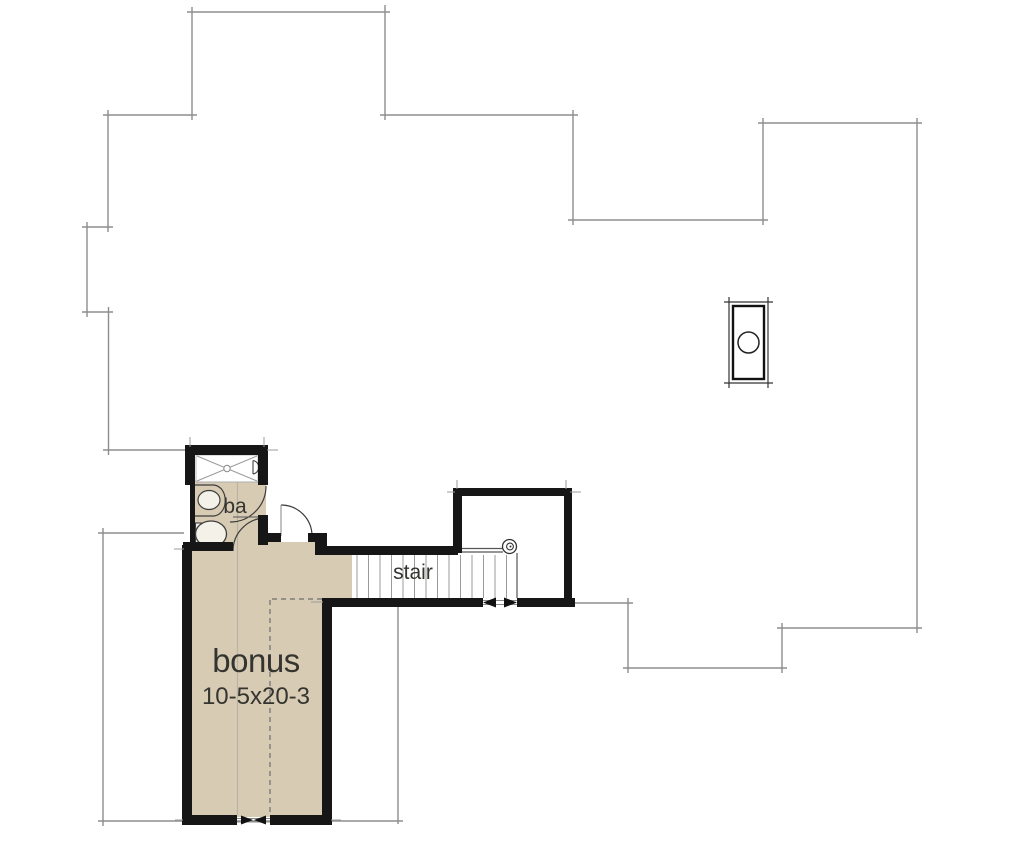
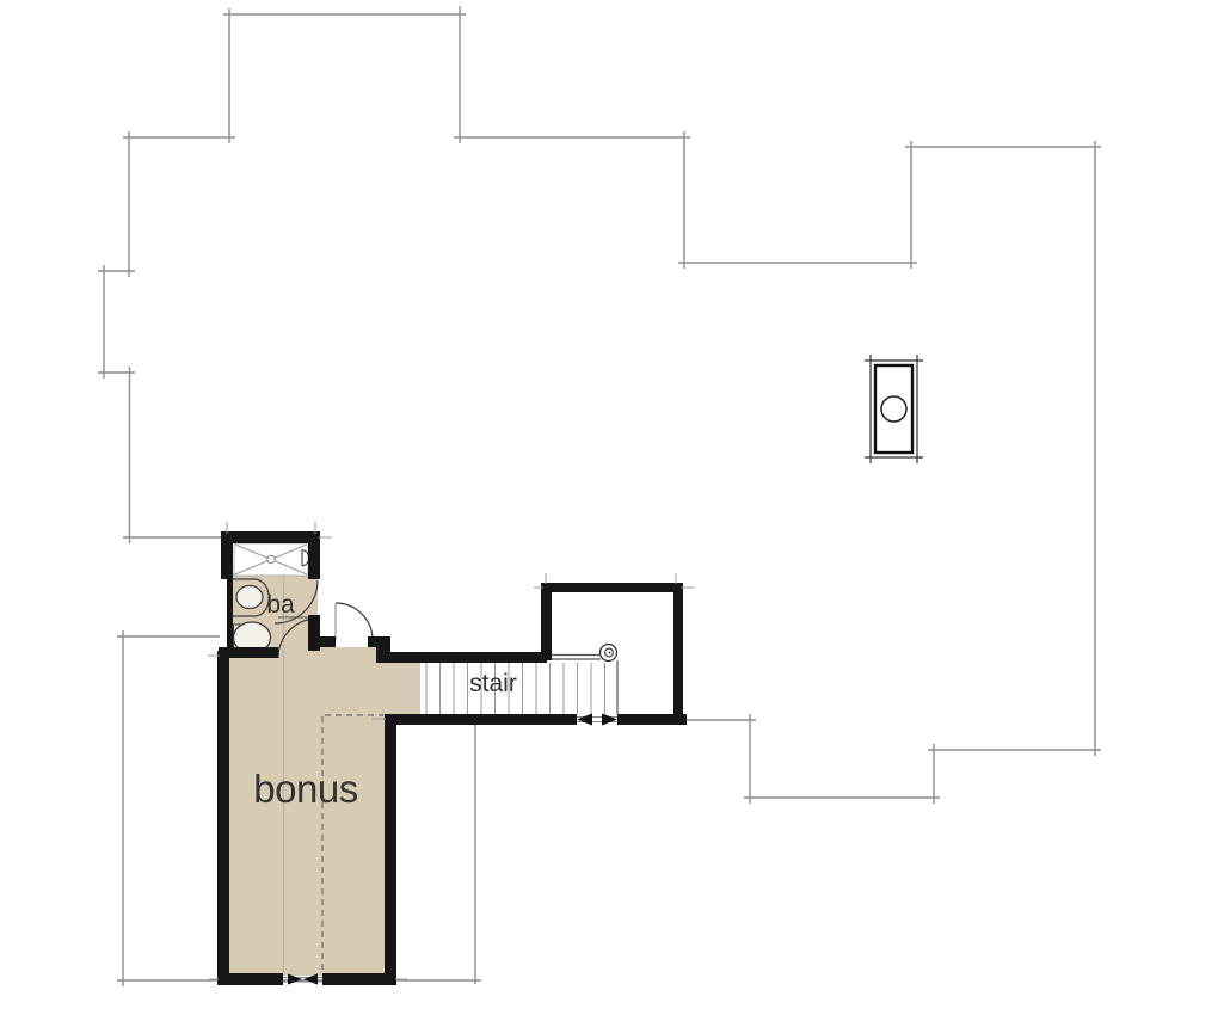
  ba
  stair
  bonus
- 10-5x20-3
